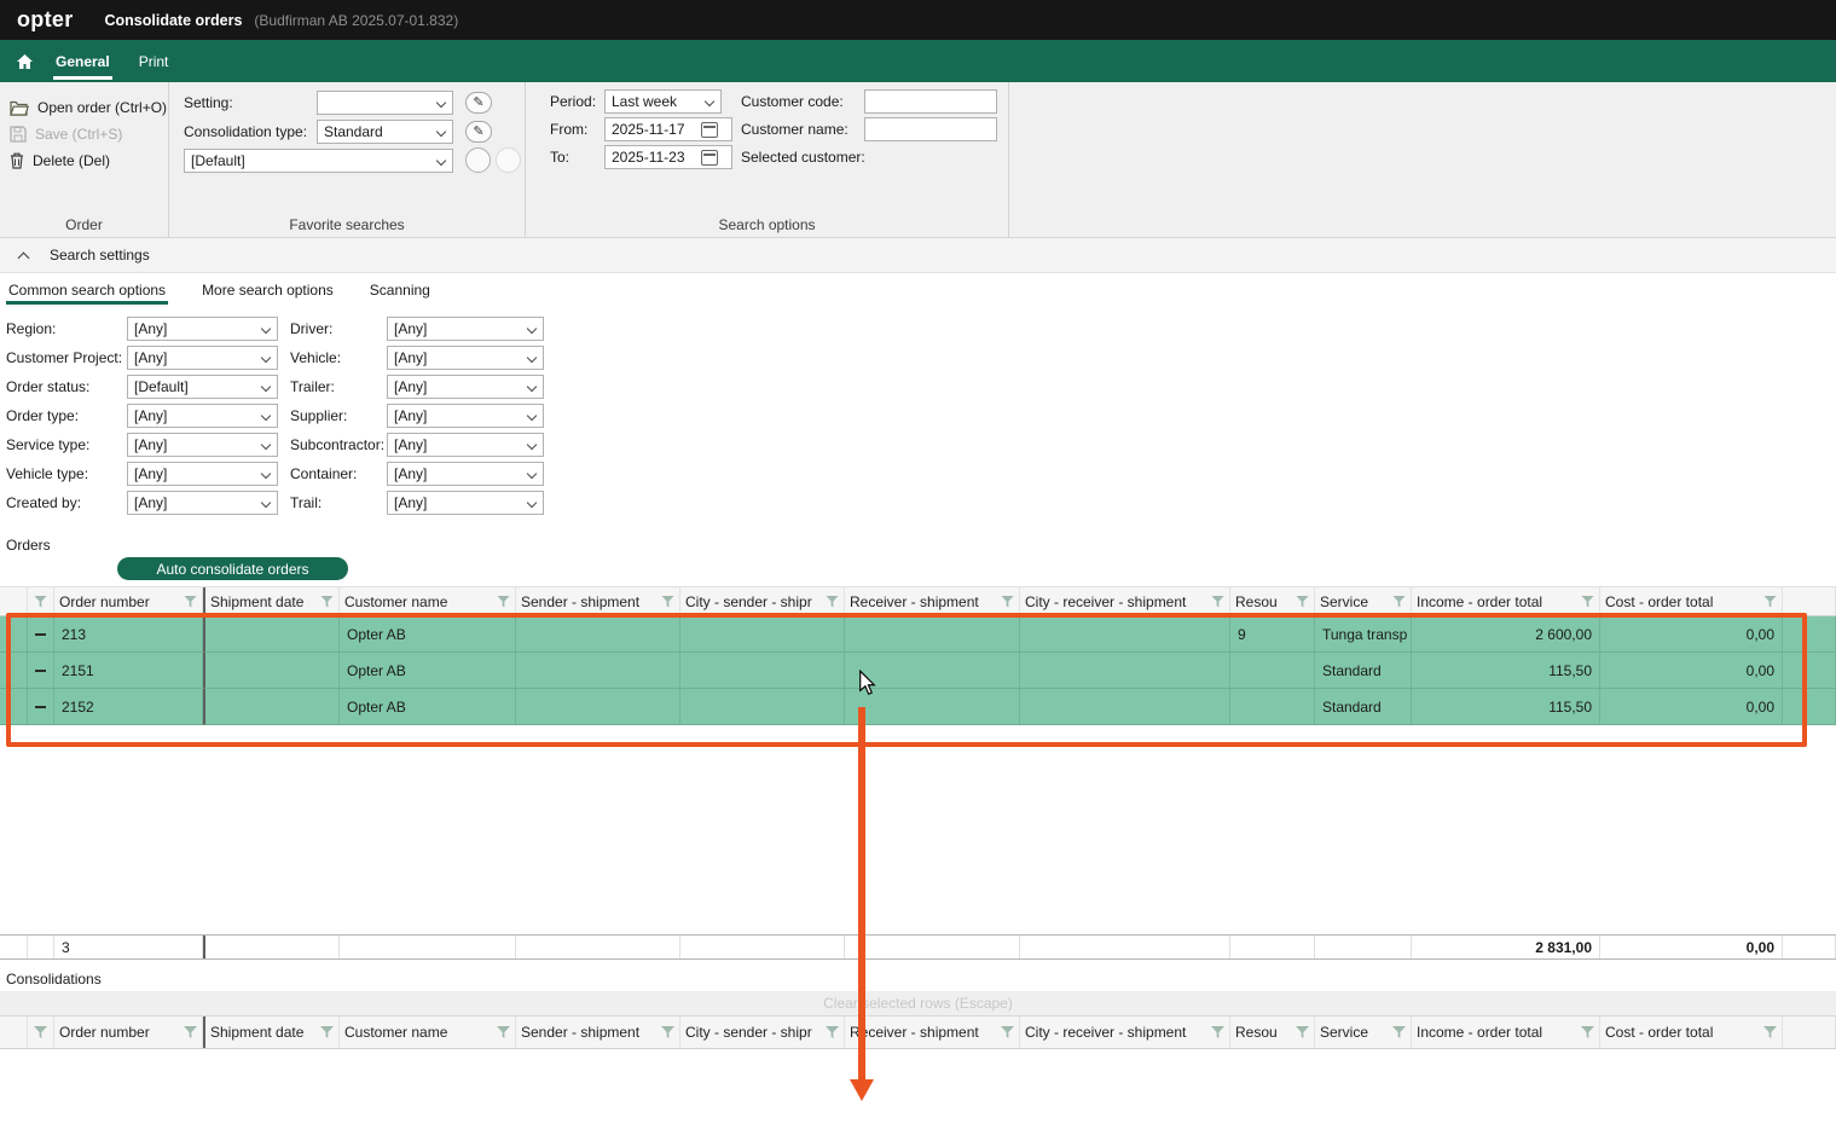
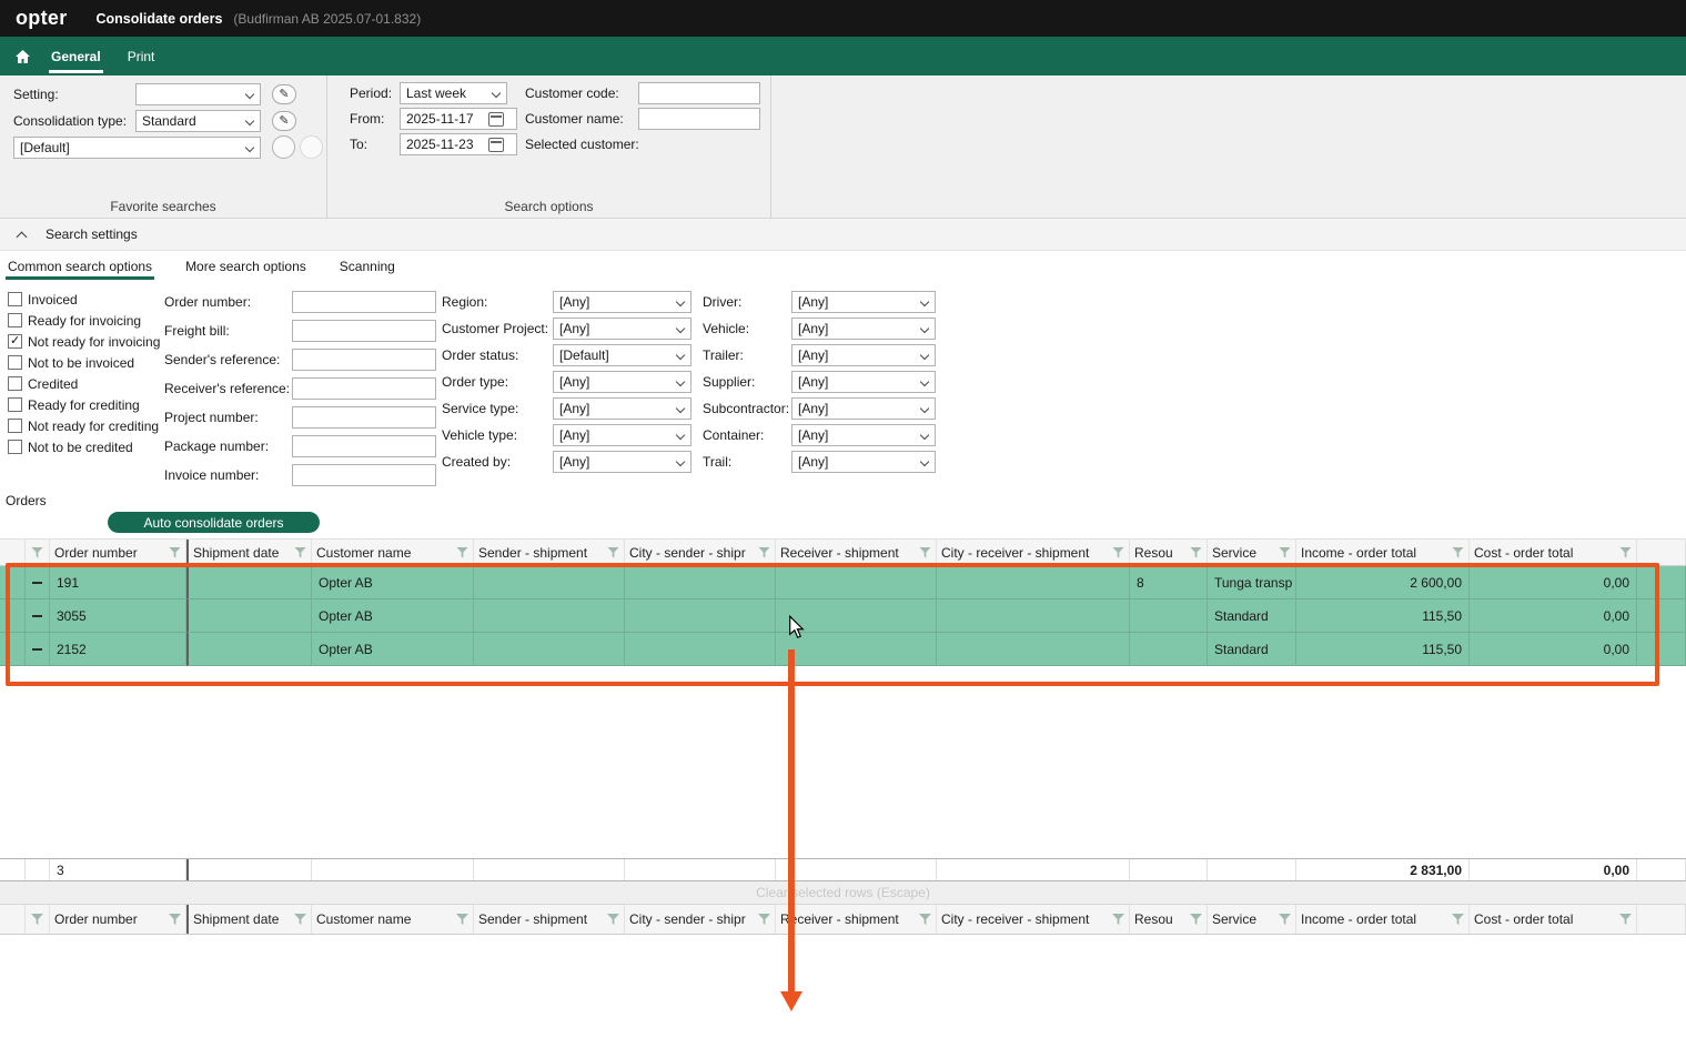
  opter
  Consolidate orders
  (Budfirman AB 2025.07-01.832)
  General
  Print
- Open order (Ctrl+O)
- Save (Ctrl+S)
- Delete (Del)
- Order
  Setting:
  ✎
  Consolidation type:
  Standard
  ✎
  [Default]
  Favorite searches
  Period:
  Last week
  From:
  2025-11-17
  To:
  2025-11-23
  Customer code:
  Customer name:
  Selected customer:
  Search options
  Search settings
  Common search options
  More search options
  Scanning
+ Invoiced
+ Ready for invoicing
+ Not ready for invoicing
+ Not to be invoiced
+ Credited
+ Ready for crediting
+ Not ready for crediting
+ Not to be credited
+ Order number:
+ Freight bill:
+ Sender's reference:
+ Receiver's reference:
+ Project number:
+ Package number:
+ Invoice number:
  Region:
  [Any]
  Customer Project:
  [Any]
  Order status:
  [Default]
  Order type:
  [Any]
  Service type:
  [Any]
  Vehicle type:
  [Any]
  Created by:
  [Any]
  Driver:
  [Any]
  Vehicle:
  [Any]
  Trailer:
  [Any]
  Supplier:
  [Any]
  Subcontractor:
  [Any]
  Container:
  [Any]
  Trail:
  [Any]
  Orders
  Auto consolidate orders
  Order number
  Shipment date
  Customer name
  Sender - shipment
  City - sender - shipr
  Receiver - shipment
  City - receiver - shipment
  Resou
  Service
  Income - order total
  Cost - order total
- 213
+ 191
  Opter AB
- 9
+ 8
  Tunga transp
  2 600,00
  0,00
- 2151
+ 3055
  Opter AB
  Standard
  115,50
  0,00
  2152
  Opter AB
  Standard
  115,50
  0,00
  3
  2 831,00
  0,00
- Consolidations
  Clear selected rows (Escape)
  Order number
  Shipment date
  Customer name
  Sender - shipment
  City - sender - shipr
  Rceiver - shipment
  City - receiver - shipment
  Resou
  Service
  Income - order total
  Cost - order total
